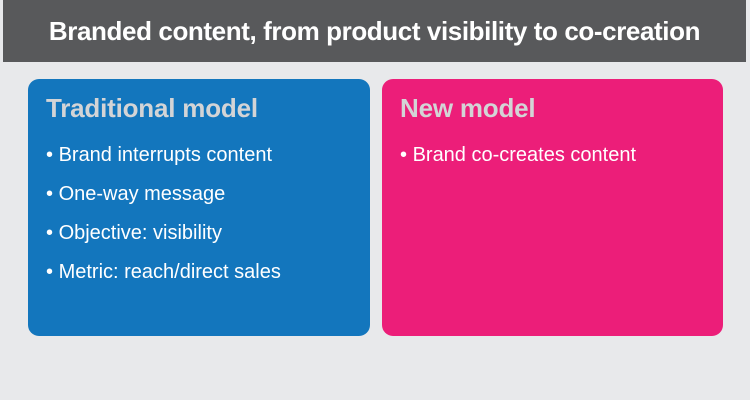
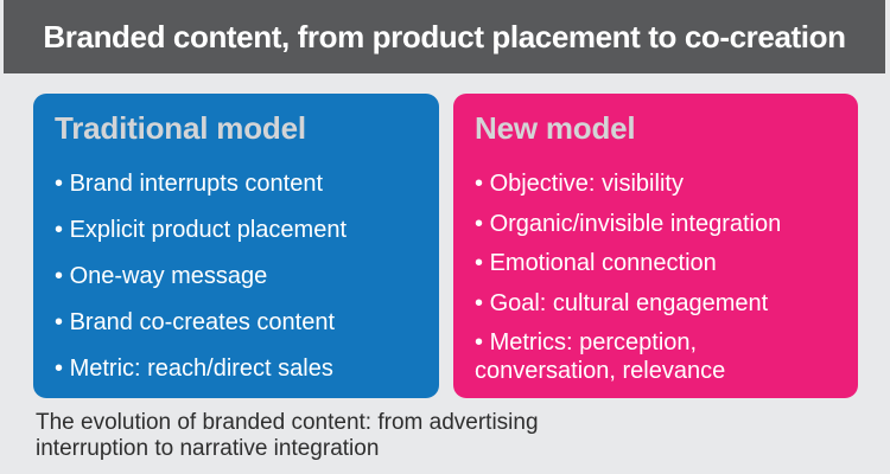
- Branded content, from product visibility to co-creation
+ Branded content, from product placement to co-creation
  Traditional model
  Brand interrupts content
+ Explicit product placement
  One-way message
- Objective: visibility
+ Brand co-creates content
  Metric: reach/direct sales
  New model
- Brand co-creates content
+ Objective: visibility
+ Organic/invisible integration
+ Emotional connection
+ Goal: cultural engagement
+ Metrics: perception, conversation, relevance
+ The evolution of branded content: from advertising interruption to narrative integration
